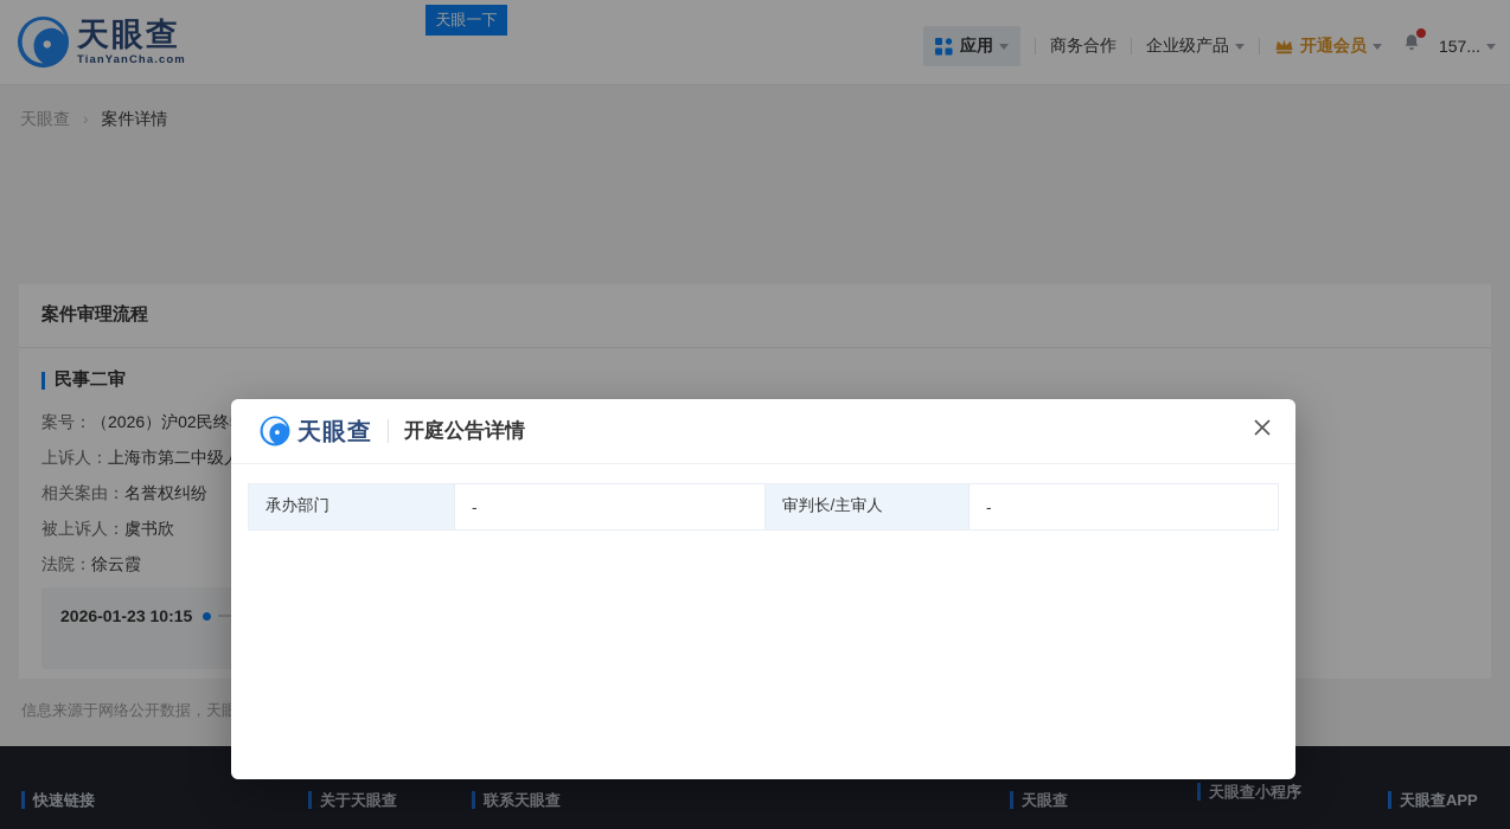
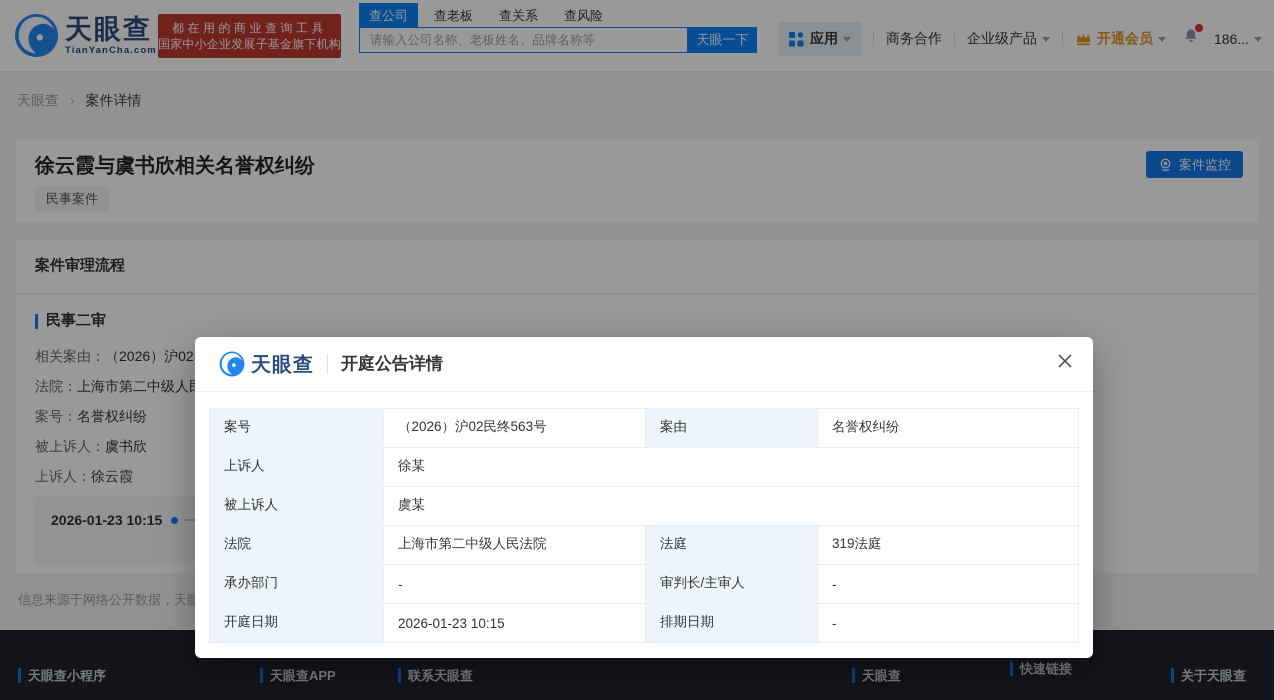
  天眼查
  TianYanCha.com
+ 都在用的商业查询工具
+ 国家中小企业发展子基金旗下机构
+ 查公司
+ 查老板
+ 查关系
+ 查风险
+ 请输入公司名称、老板姓名、品牌名称等
  天眼一下
  应用
  商务合作
  企业级产品
  开通会员
- 157...
+ 186...
  天眼查 › 案件详情
+ 徐云霞与虞书欣相关名誉权纠纷
+ 民事案件
+ 案件监控
  案件审理流程
  民事二审
- 案号：（2026）沪02民终
+ 相关案由：（2026）沪02
- 上诉人：上海市第二中级
+ 法院：上海市第二中级人
- 相关案由：名誉权纠纷
+ 案号：名誉权纠纷
  被上诉人：虞书欣
- 法院：徐云霞
+ 上诉人：徐云霞
  2026-01-23 10:15
  信息来源于网络公开数据，天眼
- 快速链接
+ 天眼查小程序
- 关于天眼查
+ 天眼查APP
  联系天眼查
  天眼查
- 天眼查小程序
+ 快速链接
- 天眼查APP
+ 关于天眼查
  天眼查
  开庭公告详情
+ 案号	（2026）沪02民终563号	案由	名誉权纠纷
+ 上诉人	徐某
+ 被上诉人	虞某
+ 法院	上海市第二中级人民法院	法庭	319法庭
  承办部门	-	审判长/主审人	-
+ 开庭日期	2026-01-23 10:15	排期日期	-
